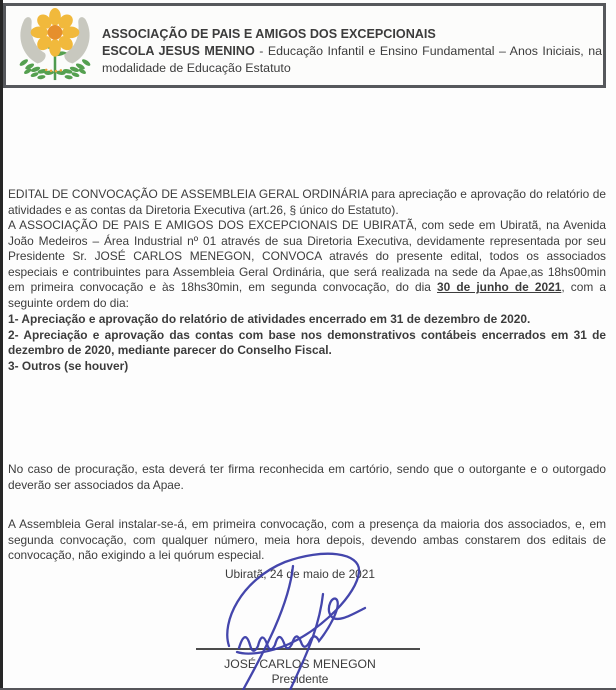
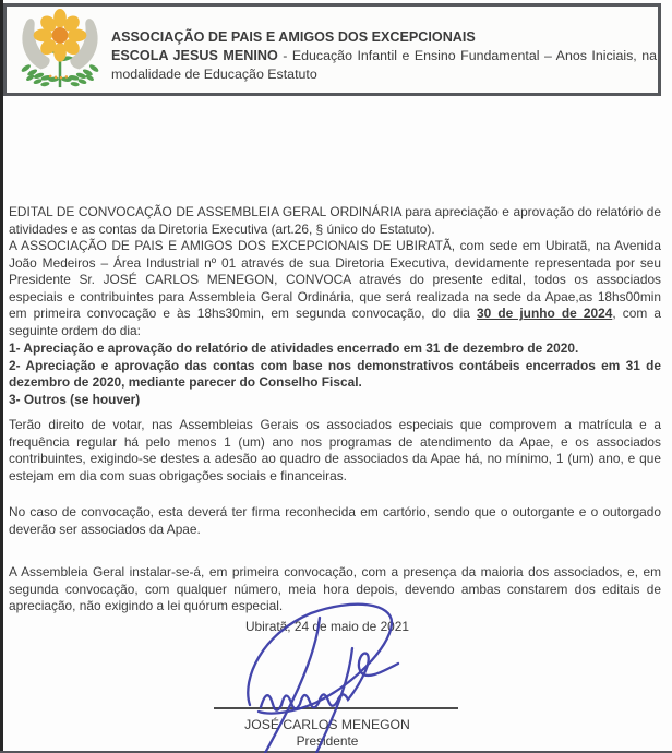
  ASSOCIAÇÃO DE PAIS E AMIGOS DOS EXCEPCIONAIS
  ESCOLA JESUS MENINO - Educação Infantil e Ensino Fundamental – Anos Iniciais, na modalidade de Educação Estatuto
  EDITAL DE CONVOCAÇÃO DE ASSEMBLEIA GERAL ORDINÁRIA para apreciação e aprovação do relatório de atividades e as contas da Diretoria Executiva (art.26, § único do Estatuto).
- A ASSOCIAÇÃO DE PAIS E AMIGOS DOS EXCEPCIONAIS DE UBIRATÃ, com sede em Ubiratã, na Avenida João Medeiros – Área Industrial nº 01 através de sua Diretoria Executiva, devidamente representada por seu Presidente Sr. JOSÉ CARLOS MENEGON, CONVOCA através do presente edital, todos os associados especiais e contribuintes para Assembleia Geral Ordinária, que será realizada na sede da Apae,as 18hs00min em primeira convocação e às 18hs30min, em segunda convocação, do dia 30 de junho de 2021, com a seguinte ordem do dia:
+ A ASSOCIAÇÃO DE PAIS E AMIGOS DOS EXCEPCIONAIS DE UBIRATÃ, com sede em Ubiratã, na Avenida João Medeiros – Área Industrial nº 01 através de sua Diretoria Executiva, devidamente representada por seu Presidente Sr. JOSÉ CARLOS MENEGON, CONVOCA através do presente edital, todos os associados especiais e contribuintes para Assembleia Geral Ordinária, que será realizada na sede da Apae,as 18hs00min em primeira convocação e às 18hs30min, em segunda convocação, do dia 30 de junho de 2024, com a seguinte ordem do dia:
  1- Apreciação e aprovação do relatório de atividades encerrado em 31 de dezembro de 2020.
  2- Apreciação e aprovação das contas com base nos demonstrativos contábeis encerrados em 31 de dezembro de 2020, mediante parecer do Conselho Fiscal.
  3- Outros (se houver)
+ Terão direito de votar, nas Assembleias Gerais os associados especiais que comprovem a matrícula e a frequência regular há pelo menos 1 (um) ano nos programas de atendimento da Apae, e os associados contribuintes, exigindo-se destes a adesão ao quadro de associados da Apae há, no mínimo, 1 (um) ano, e que estejam em dia com suas obrigações sociais e financeiras.
- No caso de procuração, esta deverá ter firma reconhecida em cartório, sendo que o outorgante e o outorgado deverão ser associados da Apae.
+ No caso de convocação, esta deverá ter firma reconhecida em cartório, sendo que o outorgante e o outorgado deverão ser associados da Apae.
- A Assembleia Geral instalar-se-á, em primeira convocação, com a presença da maioria dos associados, e, em segunda convocação, com qualquer número, meia hora depois, devendo ambas constarem dos editais de convocação, não exigindo a lei quórum especial.
+ A Assembleia Geral instalar-se-á, em primeira convocação, com a presença da maioria dos associados, e, em segunda convocação, com qualquer número, meia hora depois, devendo ambas constarem dos editais de apreciação, não exigindo a lei quórum especial.
  Ubiratã 24 de maio de 221
  JOSÉ CARLOS MENEGON
  Presidente
